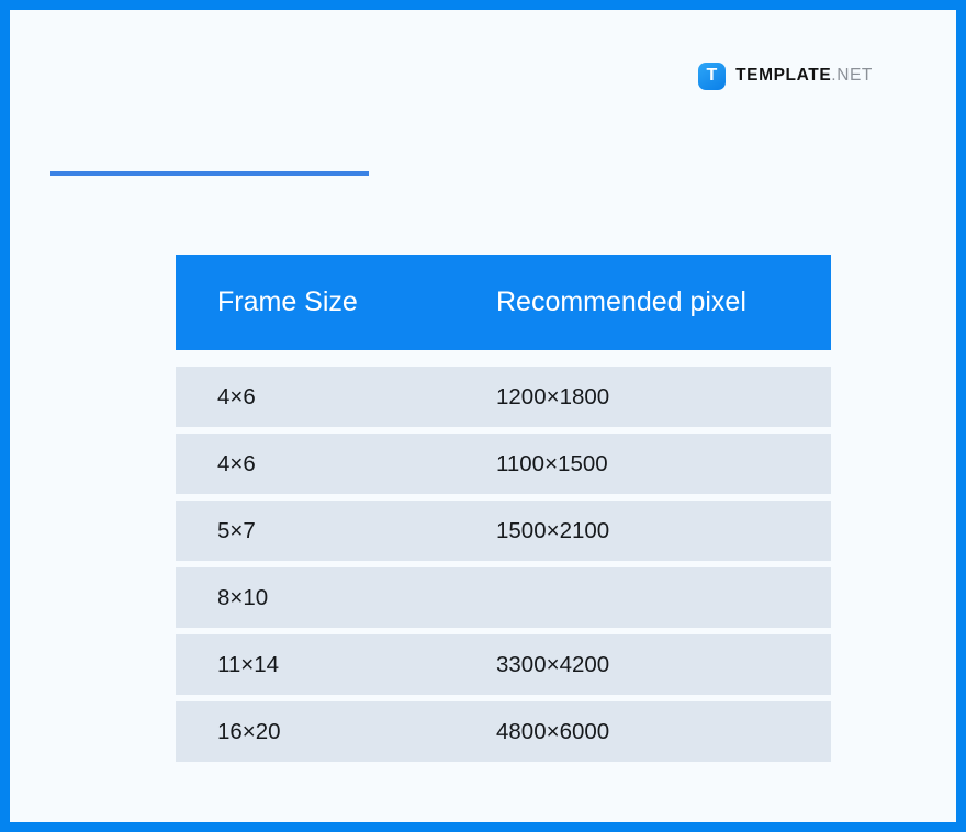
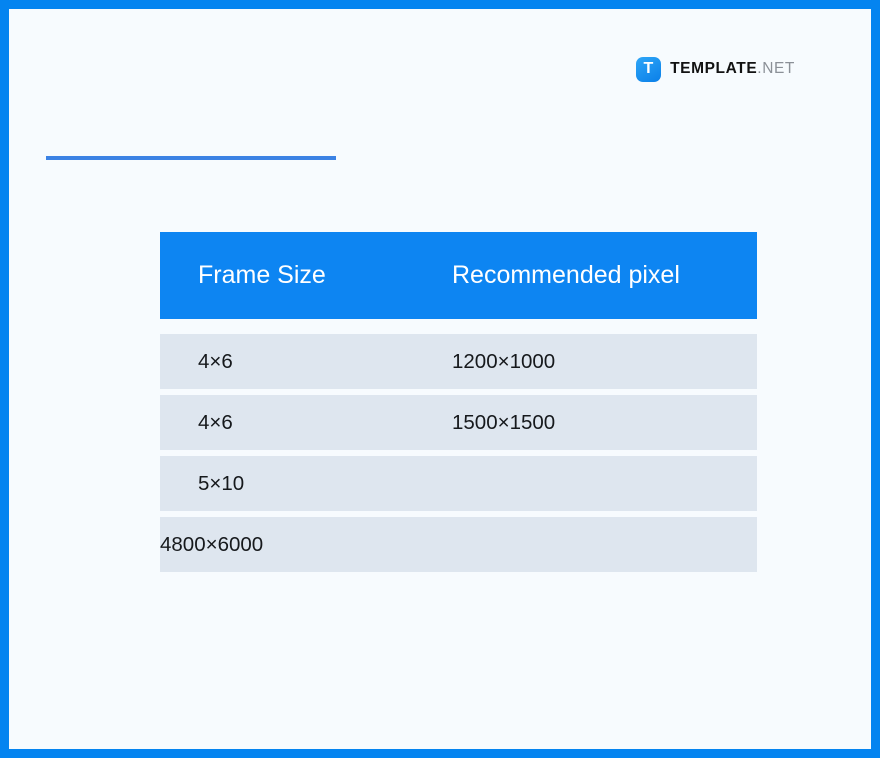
  T
  TEMPLATE.NET
  Frame Size
  Recommended pixel
  4×6
- 1200×1800
+ 1200×1000
  4×6
- 1100×1500
+ 1500×1500
- 5×7
- 1500×2100
- 8×10
+ 5×10
- 11×14
- 3300×4200
- 16×20
  4800×6000
